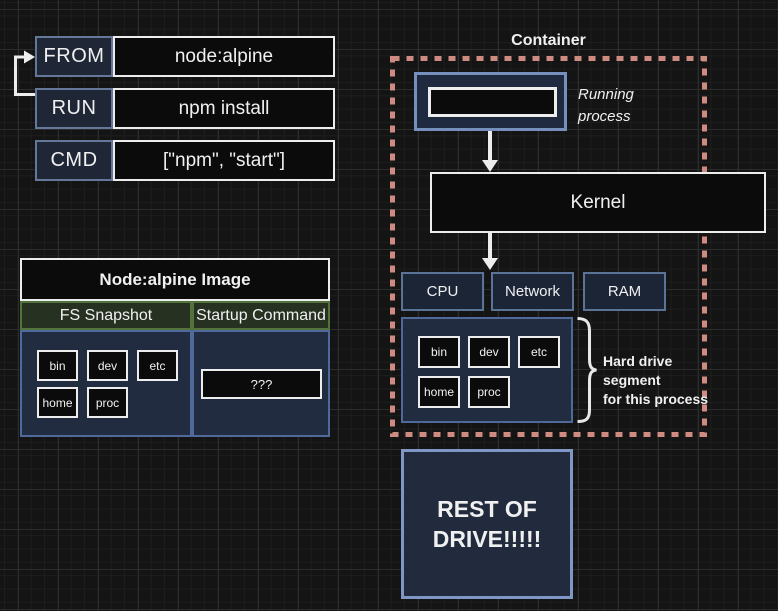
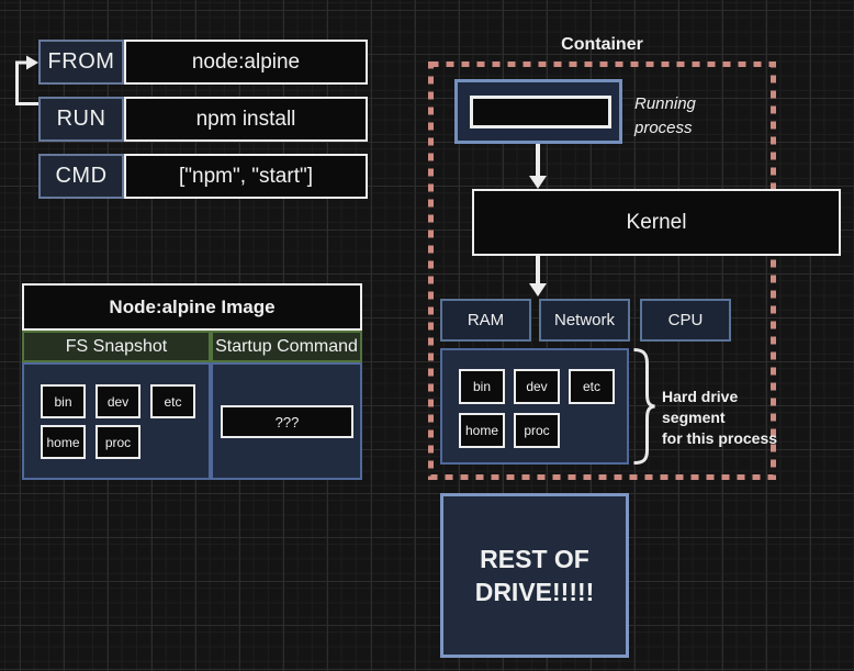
  FROM
  node:alpine
  RUN
  npm install
  CMD
  ["npm", "start"]
  Node:alpine Image
  FS Snapshot
  Startup Command
  bin
  dev
  etc
  home
  proc
  ???
  Container
  Running process
  Kernel
- CPU
+ RAM
  Network
- RAM
+ CPU
  bin
  dev
  etc
  home
  proc
  Hard drive segment
  for this process
  REST OF
  DRIVE!!!!!
